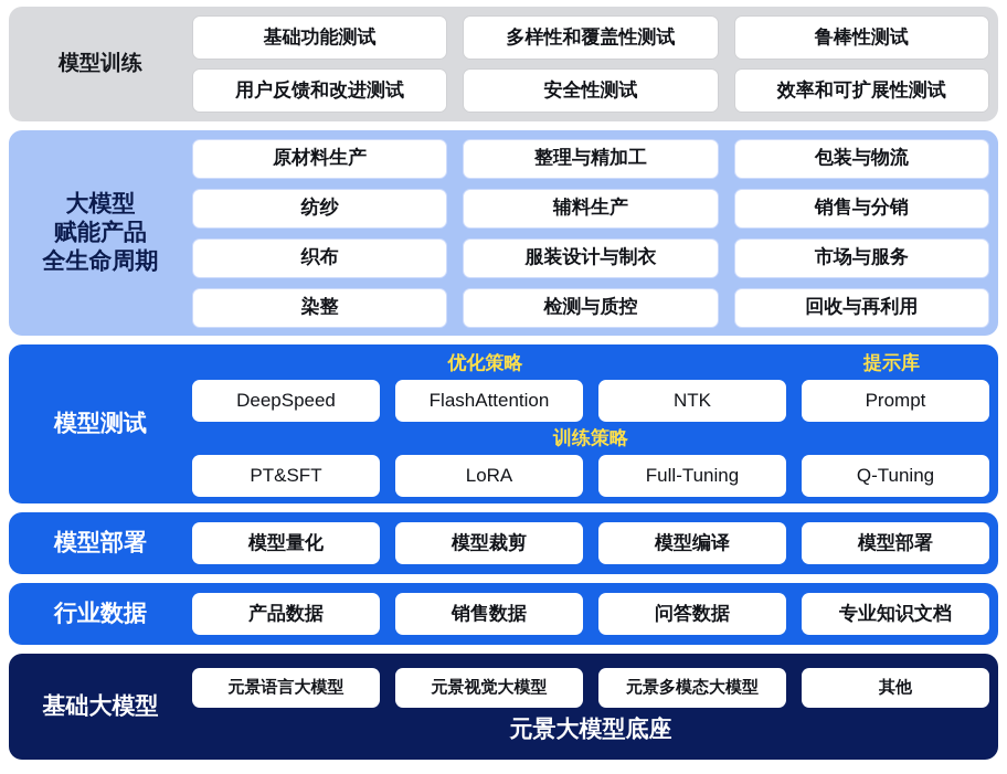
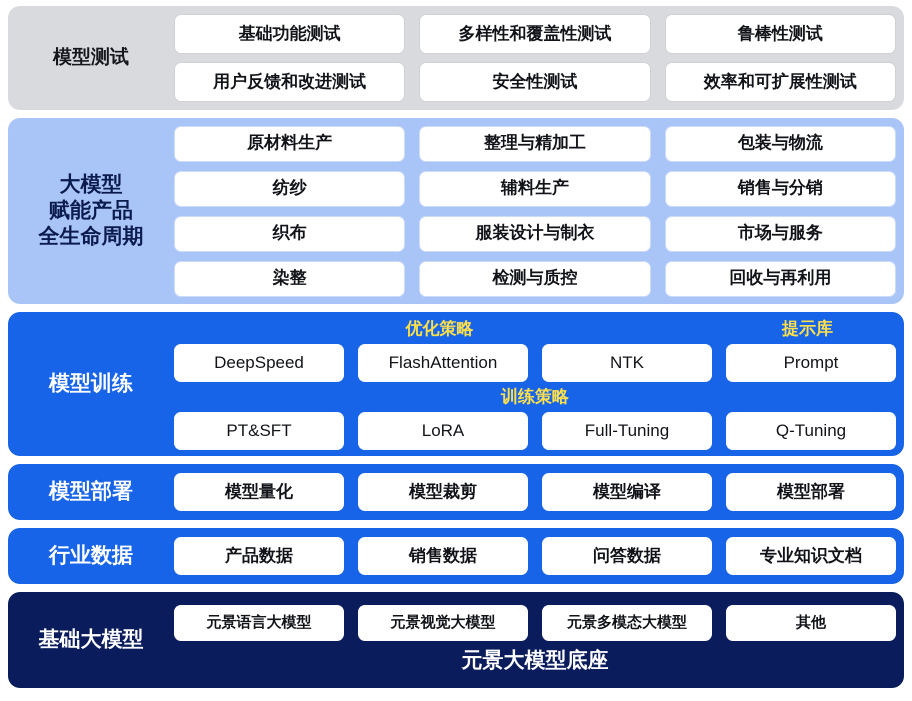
- 模型训练
+ 模型测试
  基础功能测试
  多样性和覆盖性测试
  鲁棒性测试
  用户反馈和改进测试
  安全性测试
  效率和可扩展性测试
  大模型
  赋能产品
  全生命周期
  原材料生产
  整理与精加工
  包装与物流
  纺纱
  辅料生产
  销售与分销
  织布
  服装设计与制衣
  市场与服务
  染整
  检测与质控
  回收与再利用
- 模型测试
+ 模型训练
  优化策略
  提示库
  DeepSpeed
  FlashAttention
  NTK
  Prompt
  训练策略
  PT&SFT
  LoRA
  Full-Tuning
  Q-Tuning
  模型部署
  模型量化
  模型裁剪
  模型编译
  模型部署
  行业数据
  产品数据
  销售数据
  问答数据
  专业知识文档
  基础大模型
  元景语言大模型
  元景视觉大模型
  元景多模态大模型
  其他
  元景大模型底座
